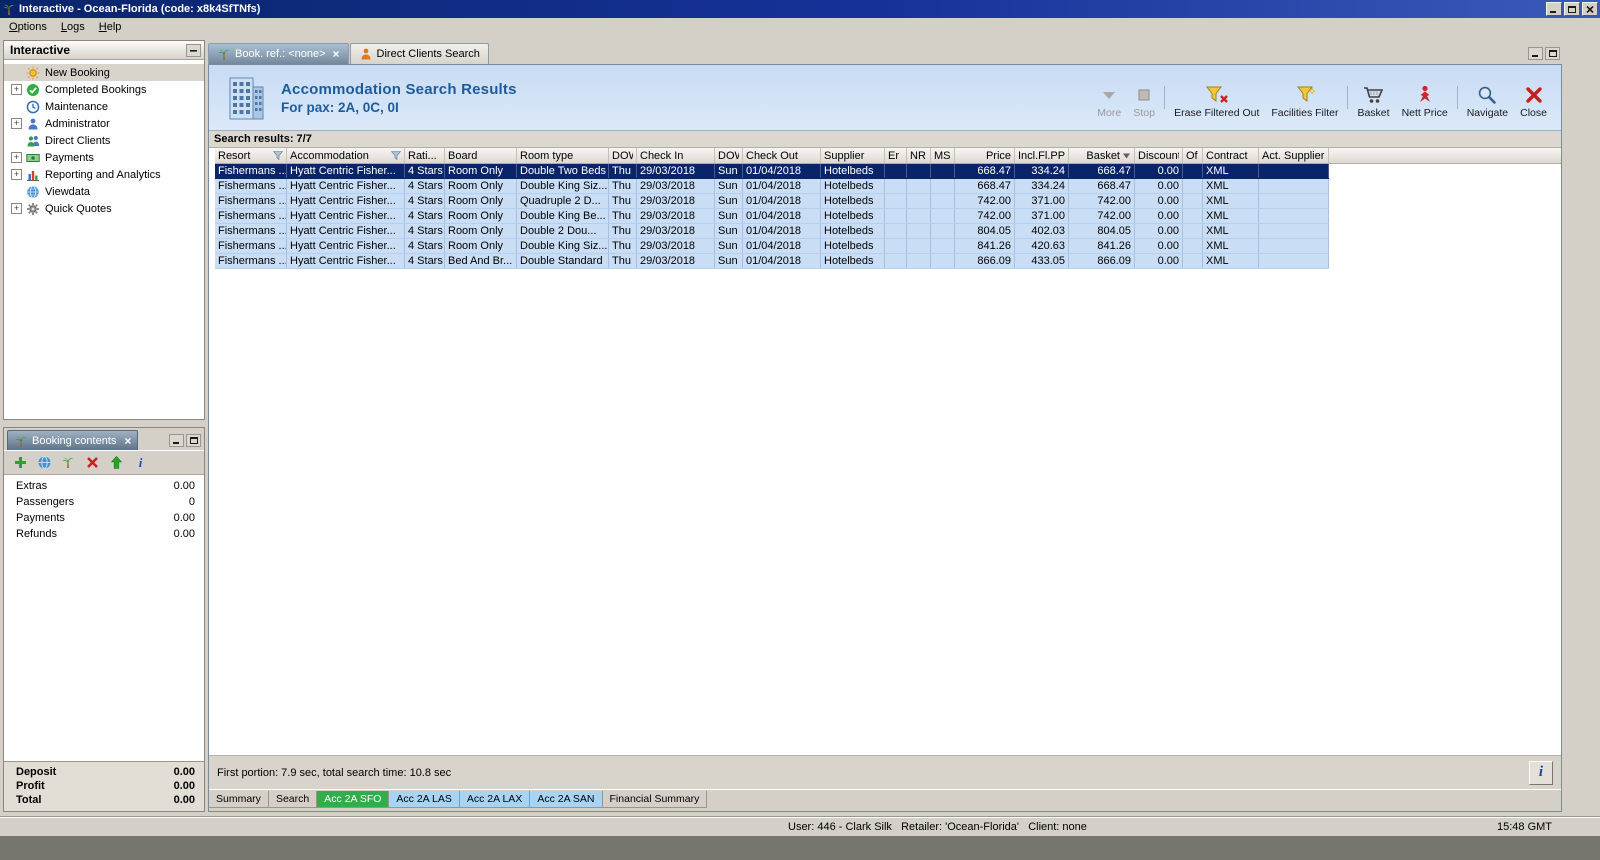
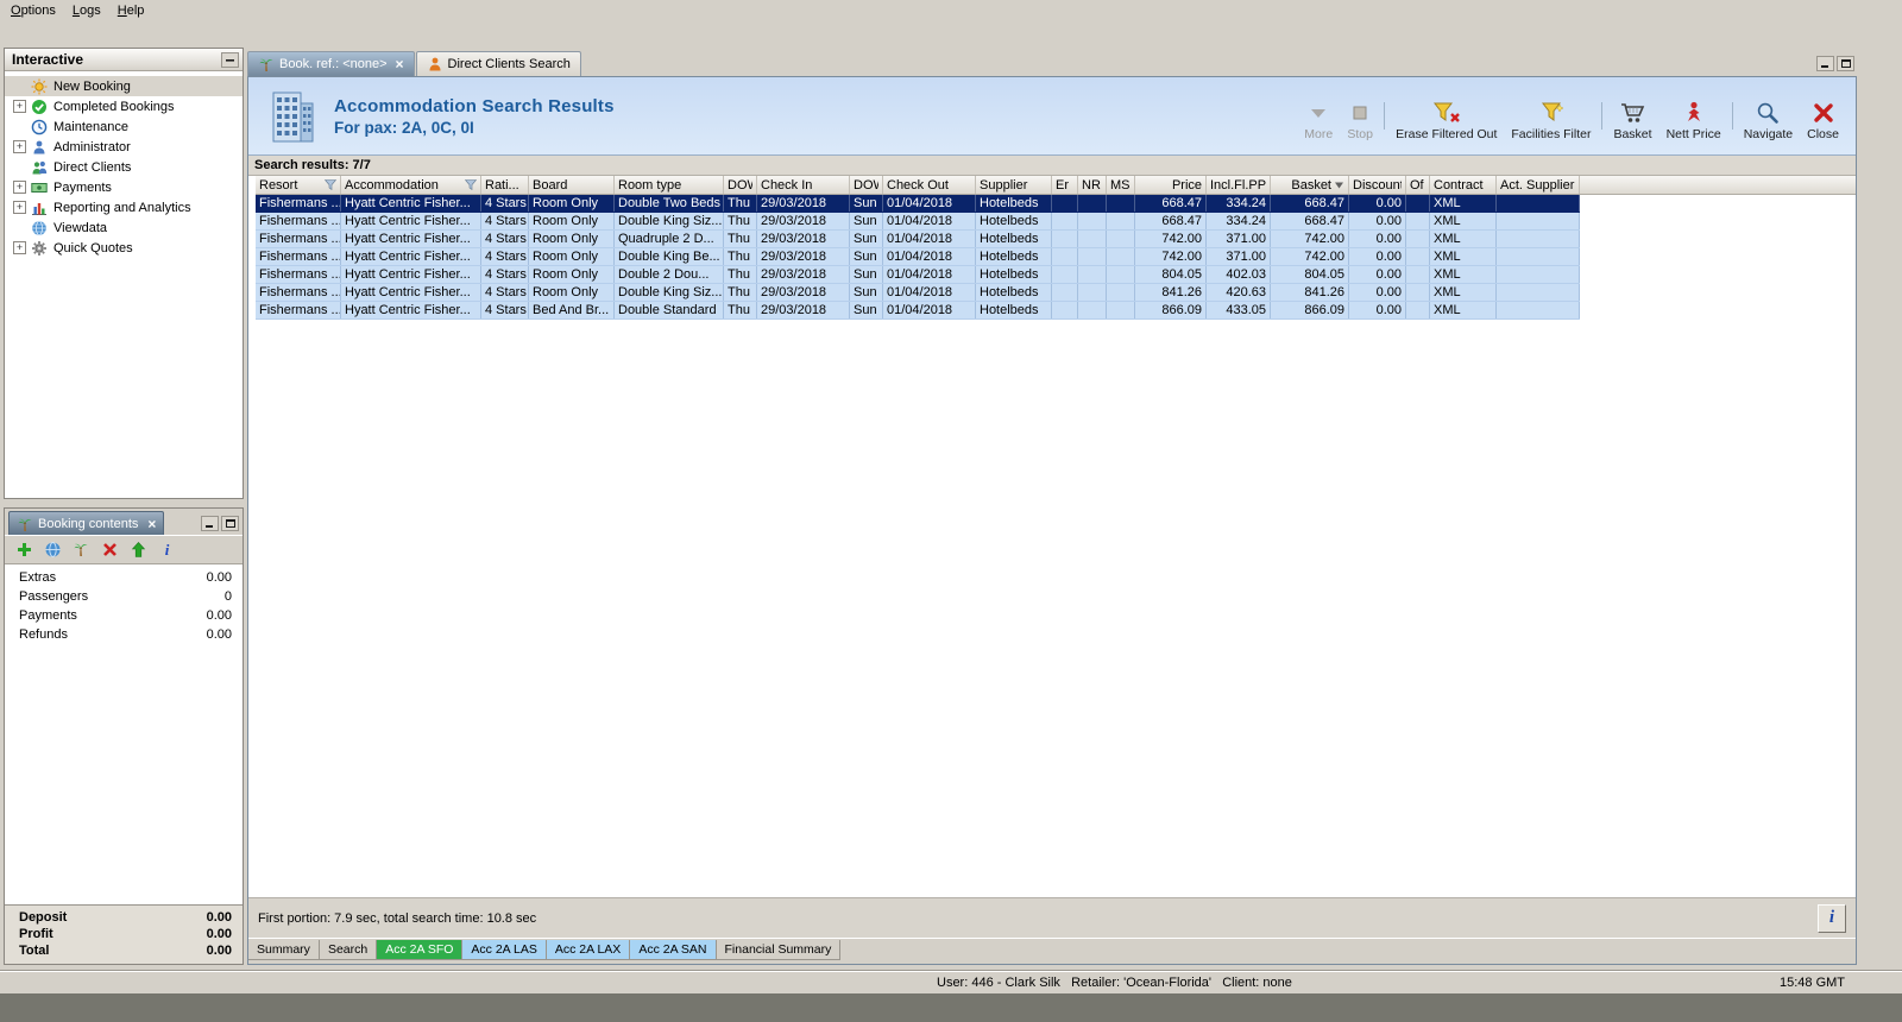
- Interactive - Ocean-Florida (code: x8k4SfTNfs)
  Options
  Logs
  Help
  Interactive
  New Booking
  +
  Completed Bookings
  Maintenance
  +
  Administrator
  Direct Clients
  +
  Payments
  +
  Reporting and Analytics
  Viewdata
  +
  Quick Quotes
  Booking contents
  ×
  i
  Extras
  0.00
  Passengers
  0
  Payments
  0.00
  Refunds
  0.00
  Deposit
  0.00
  Profit
  0.00
  Total
  0.00
  Book. ref.: <none>
  ×
  Direct Clients Search
  Accommodation Search Results
  For pax: 2A, 0C, 0I
  More
  Stop
  Erase Filtered Out
  Facilities Filter
  Basket
  Nett Price
  Navigate
  Close
  Search results: 7/7
  Resort
  Accommodation
  Rati...
  Board
  Room type
  Check In
  Check Out
  Supplier
  Er
  NR
  MS
  Price
  Incl.Fl.PP
  Basket
  Discoun
  Of
  Contract
  Act. Supplier
  Fishermans ...
  Hyatt Centric Fisher...
  4 Stars
  Room Only
  Double Two Beds
  Thu
  29/03/2018
  Sun
  01/04/2018
  Hotelbeds
  668.47
  334.24
  668.47
  0.00
  XML
  Fishermans ...
  Hyatt Centric Fisher...
  4 Stars
  Room Only
  Double King Siz...
  Thu
  29/03/2018
  Sun
  01/04/2018
  Hotelbeds
  668.47
  334.24
  668.47
  0.00
  XML
  Fishermans ...
  Hyatt Centric Fisher...
  4 Stars
  Room Only
  Quadruple 2 D...
  Thu
  29/03/2018
  Sun
  01/04/2018
  Hotelbeds
  742.00
  371.00
  742.00
  0.00
  XML
  Fishermans ...
  Hyatt Centric Fisher...
  4 Stars
  Room Only
  Double King Be...
  Thu
  29/03/2018
  Sun
  01/04/2018
  Hotelbeds
  742.00
  371.00
  742.00
  0.00
  XML
  Fishermans ...
  Hyatt Centric Fisher...
  4 Stars
  Room Only
  Double 2 Dou...
  Thu
  29/03/2018
  Sun
  01/04/2018
  Hotelbeds
  804.05
  402.03
  804.05
  0.00
  XML
  Fishermans ...
  Hyatt Centric Fisher...
  4 Stars
  Room Only
  Double King Siz...
  Thu
  29/03/2018
  Sun
  01/04/2018
  Hotelbeds
  841.26
  420.63
  841.26
  0.00
  XML
  Fishermans ...
  Hyatt Centric Fisher...
  4 Stars
  Bed And Br...
  Double Standard
  Thu
  29/03/2018
  Sun
  01/04/2018
  Hotelbeds
  866.09
  433.05
  866.09
  0.00
  XML
  First portion: 7.9 sec, total search time: 10.8 sec
  i
  Summary
  Search
  Acc 2A SFO
  Acc 2A LAS
  Acc 2A LAX
  Acc 2A SAN
  Financial Summary
  User: 446 - Clark Silk Retailer: 'Ocean-Florida' Client: none
  15:48 GMT
